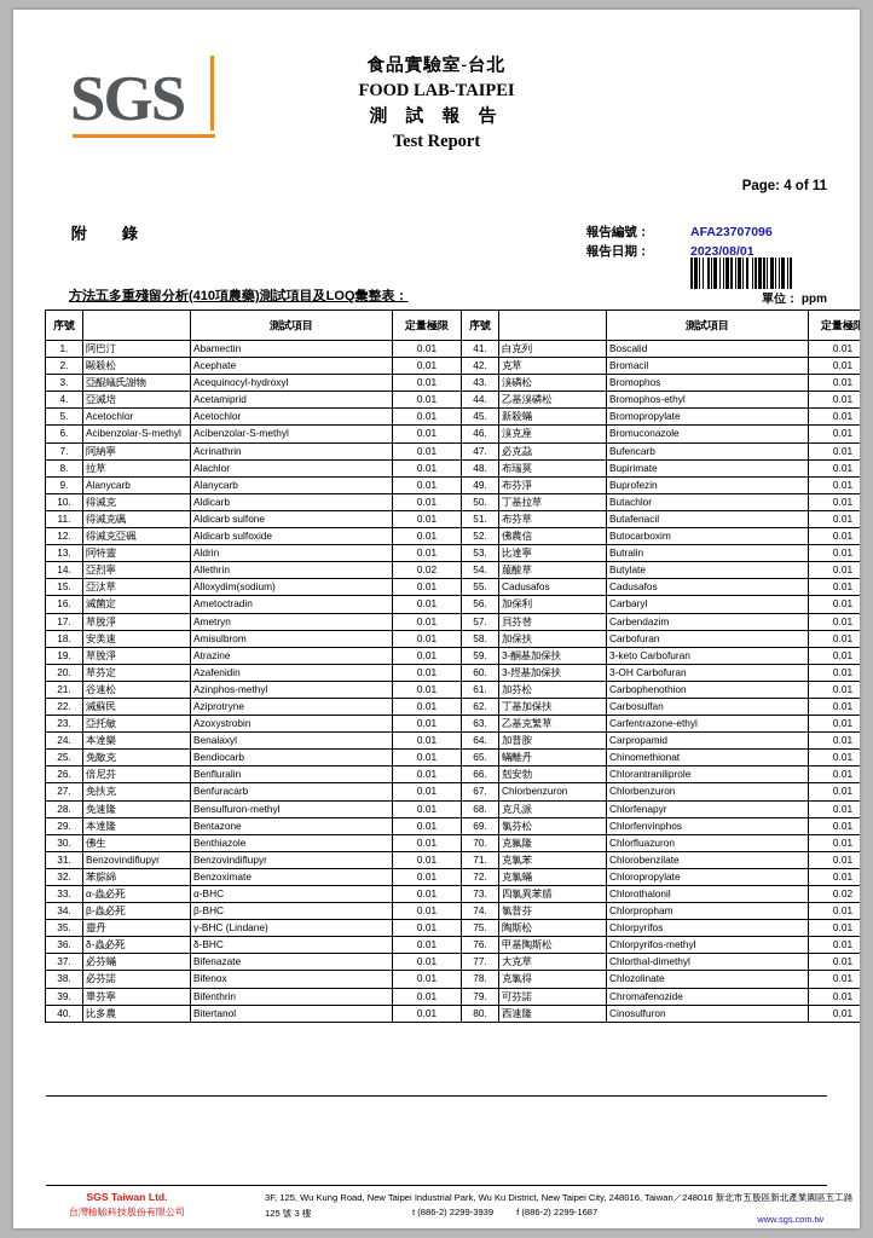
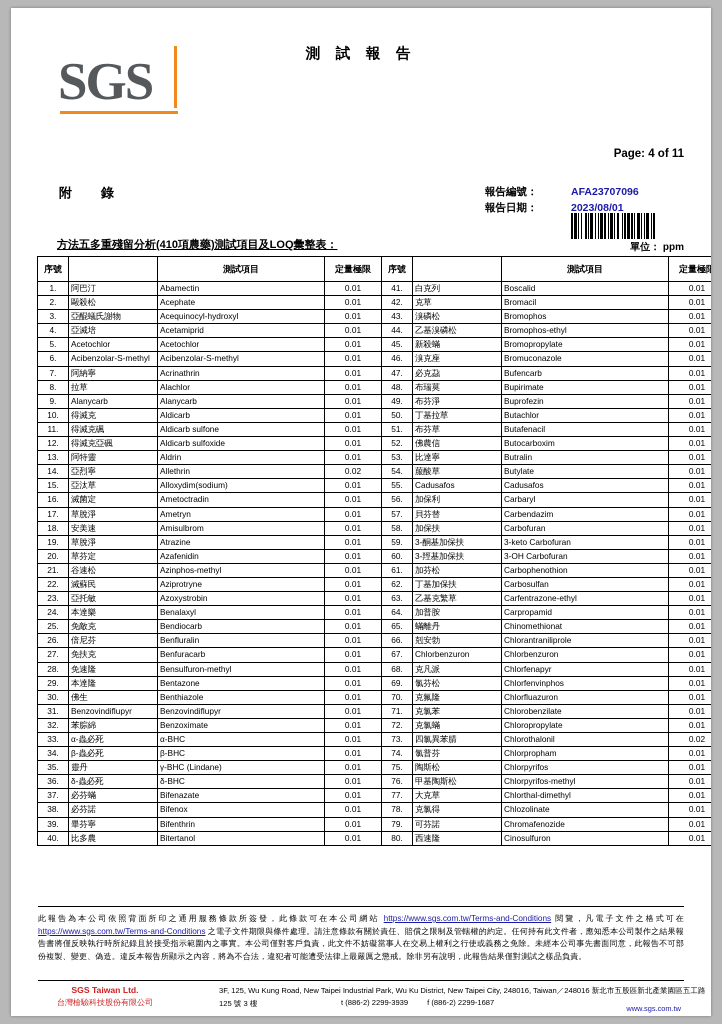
  SGS
- 食品實驗室-台北
- FOOD LAB-TAIPEI
  測 試 報 告
- Test Report
  Page: 4 of 11
  附 錄
  報告編號：
  報告日期：
  AFA23707096
  2023/08/01
  方法五多重殘留分析(410項農藥)測試項目及LOQ彙整表：
  單位： ppm
  序號		測試項目	定量極限	序號		測試項目	定量極限
  1.	阿巴汀	Abamectin	0.01	41.	白克列	Boscalid	0.01
  2.	毆殺松	Acephate	0.01	42.	克草	Bromacil	0.01
  3.	亞醌蟻氏謝物	Acequinocyl-hydroxyl	0.01	43.	溴磷松	Bromophos	0.01
  4.	亞滅培	Acetamiprid	0.01	44.	乙基溴磷松	Bromophos-ethyl	0.01
  5.	Acetochlor	Acetochlor	0.01	45.	新殺蟎	Bromopropylate	0.01
  6.	Acibenzolar-S-methyl	Acibenzolar-S-methyl	0.01	46.	溴克座	Bromuconazole	0.01
  7.	阿納寧	Acrinathrin	0.01	47.	必克蝨	Bufencarb	0.01
  8.	拉草	Alachlor	0.01	48.	布瑞莫	Bupirimate	0.01
  9.	Alanycarb	Alanycarb	0.01	49.	布芬淨	Buprofezin	0.01
  10.	得滅克	Aldicarb	0.01	50.	丁基拉草	Butachlor	0.01
  11.	得滅克碸	Aldicarb sulfone	0.01	51.	布芬草	Butafenacil	0.01
  12.	得滅克亞碸	Aldicarb sulfoxide	0.01	52.	佛農信	Butocarboxim	0.01
  13.	阿特靈	Aldrin	0.01	53.	比達寧	Butralin	0.01
  14.	亞烈寧	Allethrin	0.02	54.	菔酸草	Butylate	0.01
  15.	亞汰草	Alloxydim(sodium)	0.01	55.	Cadusafos	Cadusafos	0.01
  16.	滅菌定	Ametoctradin	0.01	56.	加保利	Carbaryl	0.01
  17.	草脫淨	Ametryn	0.01	57.	貝芬替	Carbendazim	0.01
  18.	安美速	Amisulbrom	0.01	58.	加保扶	Carbofuran	0.01
  19.	草脫淨	Atrazine	0.01	59.	3-酮基加保扶	3-keto Carbofuran	0.01
  20.	草芬定	Azafenidin	0.01	60.	3-羥基加保扶	3-OH Carbofuran	0.01
  21.	谷速松	Azinphos-methyl	0.01	61.	加芬松	Carbophenothion	0.01
  22.	滅蘇民	Aziprotryne	0.01	62.	丁基加保扶	Carbosulfan	0.01
  23.	亞托敏	Azoxystrobin	0.01	63.	乙基克繁草	Carfentrazone-ethyl	0.01
  24.	本達樂	Benalaxyl	0.01	64.	加普胺	Carpropamid	0.01
  25.	免敵克	Bendiocarb	0.01	65.	蟎離丹	Chinomethionat	0.01
  26.	倍尼芬	Benfluralin	0.01	66.	剋安勃	Chlorantraniliprole	0.01
  27.	免扶克	Benfuracarb	0.01	67.	Chlorbenzuron	Chlorbenzuron	0.01
  28.	免速隆	Bensulfuron-methyl	0.01	68.	克凡派	Chlorfenapyr	0.01
  29.	本達隆	Bentazone	0.01	69.	氯芬松	Chlorfenvinphos	0.01
  30.	佛生	Benthiazole	0.01	70.	克氟隆	Chlorfluazuron	0.01
  31.	Benzovindiflupyr	Benzovindiflupyr	0.01	71.	克氯苯	Chlorobenzilate	0.01
  32.	苯腙綿	Benzoximate	0.01	72.	克氯蟎	Chloropropylate	0.01
  33.	α-蟲必死	α-BHC	0.01	73.	四氯異苯腈	Chlorothalonil	0.02
  34.	β-蟲必死	β-BHC	0.01	74.	氯普芬	Chlorpropham	0.01
  35.	靈丹	γ-BHC (Lindane)	0.01	75.	陶斯松	Chlorpyrifos	0.01
  36.	δ-蟲必死	δ-BHC	0.01	76.	甲基陶斯松	Chlorpyrifos-methyl	0.01
  37.	必芬蟎	Bifenazate	0.01	77.	大克草	Chlorthal-dimethyl	0.01
  38.	必芬諾	Bifenox	0.01	78.	克氯得	Chlozolinate	0.01
  39.	畢芬寧	Bifenthrin	0.01	79.	可芬諾	Chromafenozide	0.01
  40.	比多農	Bitertanol	0.01	80.	西速隆	Cinosulfuron	0.01
+ 此報告為本公司依照背面所印之通用服務條款所簽發，此條款可在本公司網站 https://www.sgs.com.tw/Terms-and-Conditions 閱覽，凡電子文件之格式可在 https://www.sgs.com.tw/Terms-and-Conditions 之電子文件期限與條件處理。請注意條款有關於責任、賠償之限制及管轄權的約定。任何持有此文件者，應知悉本公司製作之結果報告書將僅反映執行時所紀錄且於接受指示範圍內之事實。本公司僅對客戶負責，此文件不妨礙當事人在交易上權利之行使或義務之免除。未經本公司事先書面同意，此報告不可部份複製、變更、偽造。違反本報告所顯示之內容，將為不合法，違犯者可能遭受法律上最嚴厲之懲戒。除非另有說明，此報告結果僅對測試之樣品負責。
  SGS Taiwan Ltd.
  台灣檢驗科技股份有限公司
  3F, 125, Wu Kung Road, New Taipei Industrial Park, Wu Ku District, New Taipei City, 248016, Taiwan／248016 新北市五股區新北產業園區五工路 125 號 3 樓
  t (886-2) 2299-3939 f (886-2) 2299-1687
  www.sgs.com.tw
